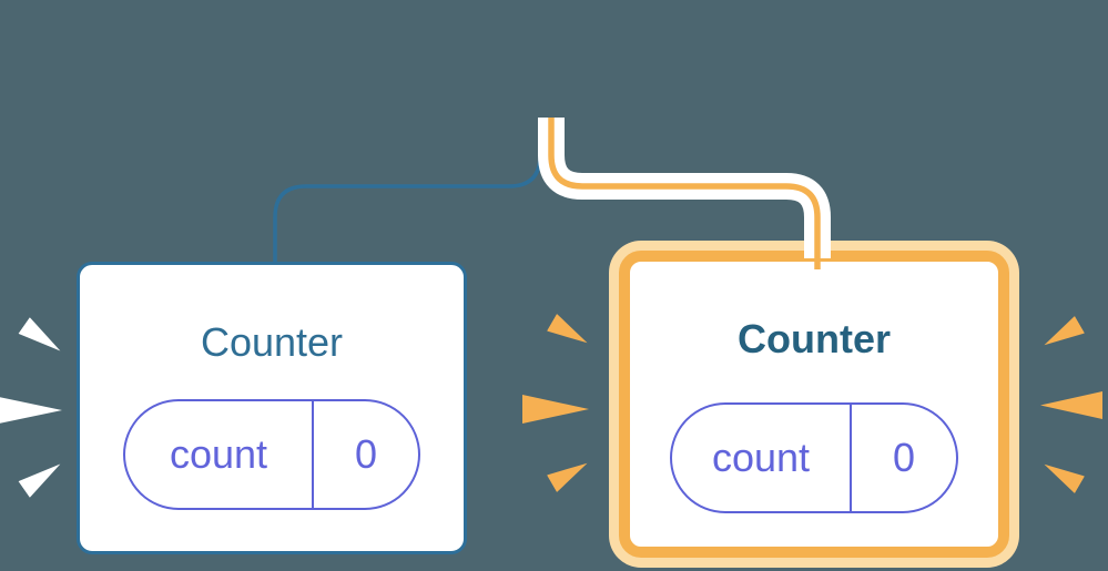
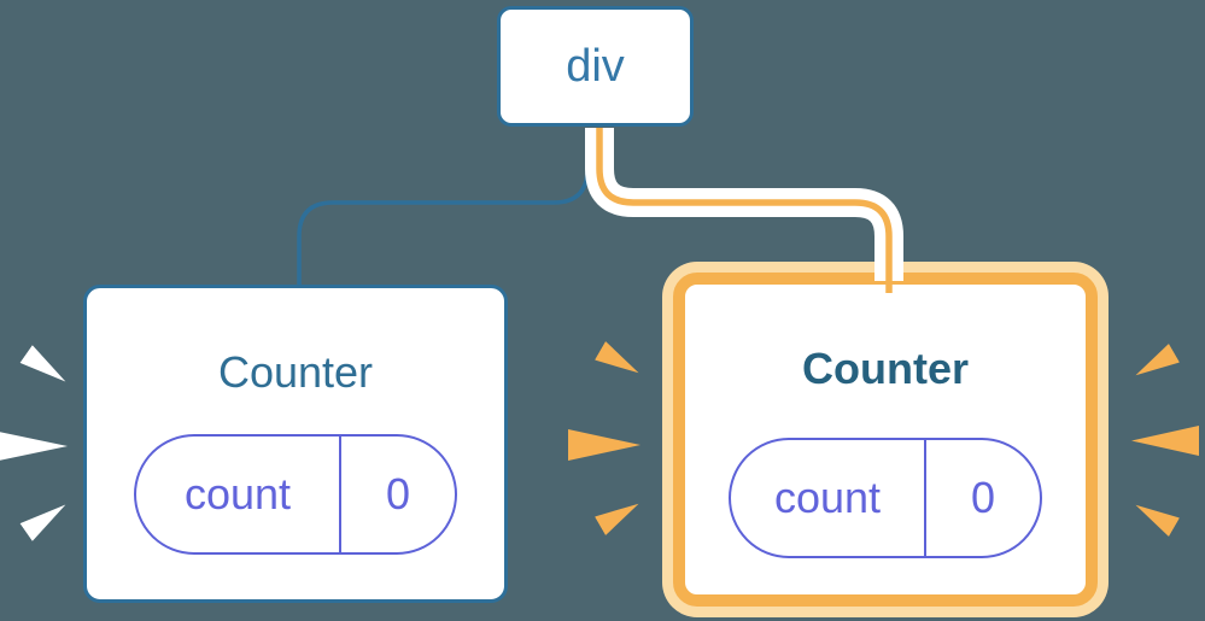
+ div
  Counter
  count
  0
  Counter
  count
  0
